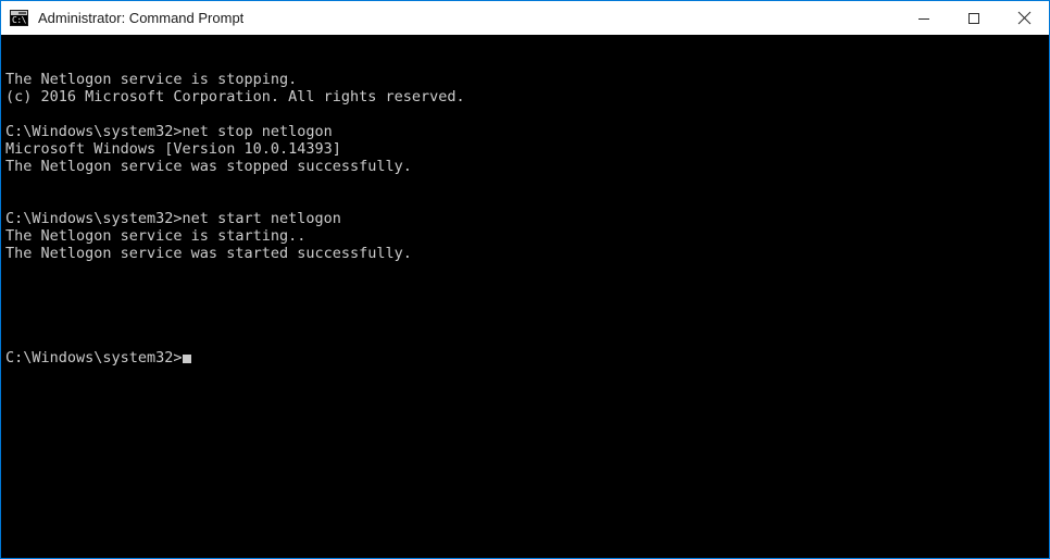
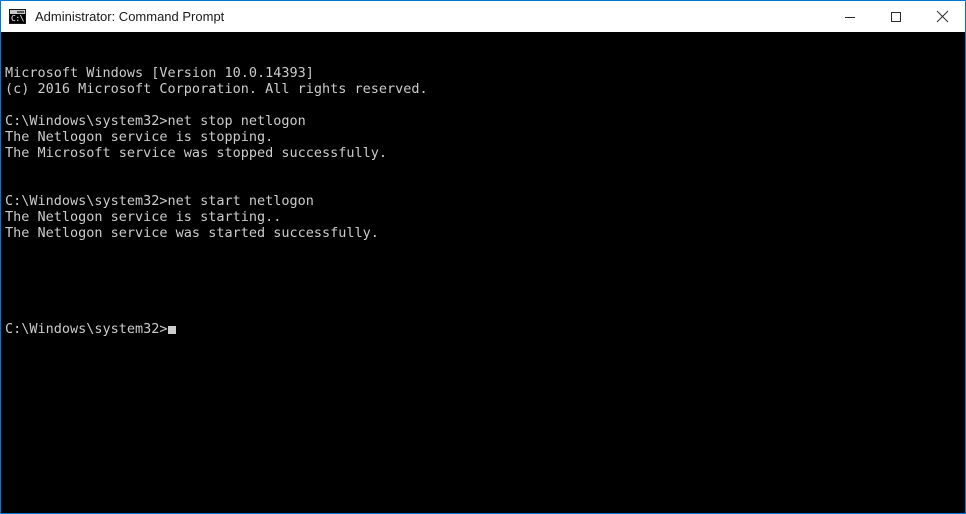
  C:\
  Administrator: Command Prompt
- The Netlogon service is stopping.
+ Microsoft Windows [Version 10.0.14393]
  (c) 2016 Microsoft Corporation. All rights reserved.
  C:\Windows\system32>net stop netlogon
- Microsoft Windows [Version 10.0.14393]
+ The Netlogon service is stopping.
- The Netlogon service was stopped successfully.
+ The Microsoft service was stopped successfully.
  C:\Windows\system32>net start netlogon
  The Netlogon service is starting..
  The Netlogon service was started successfully.
  C:\Windows\system32>
